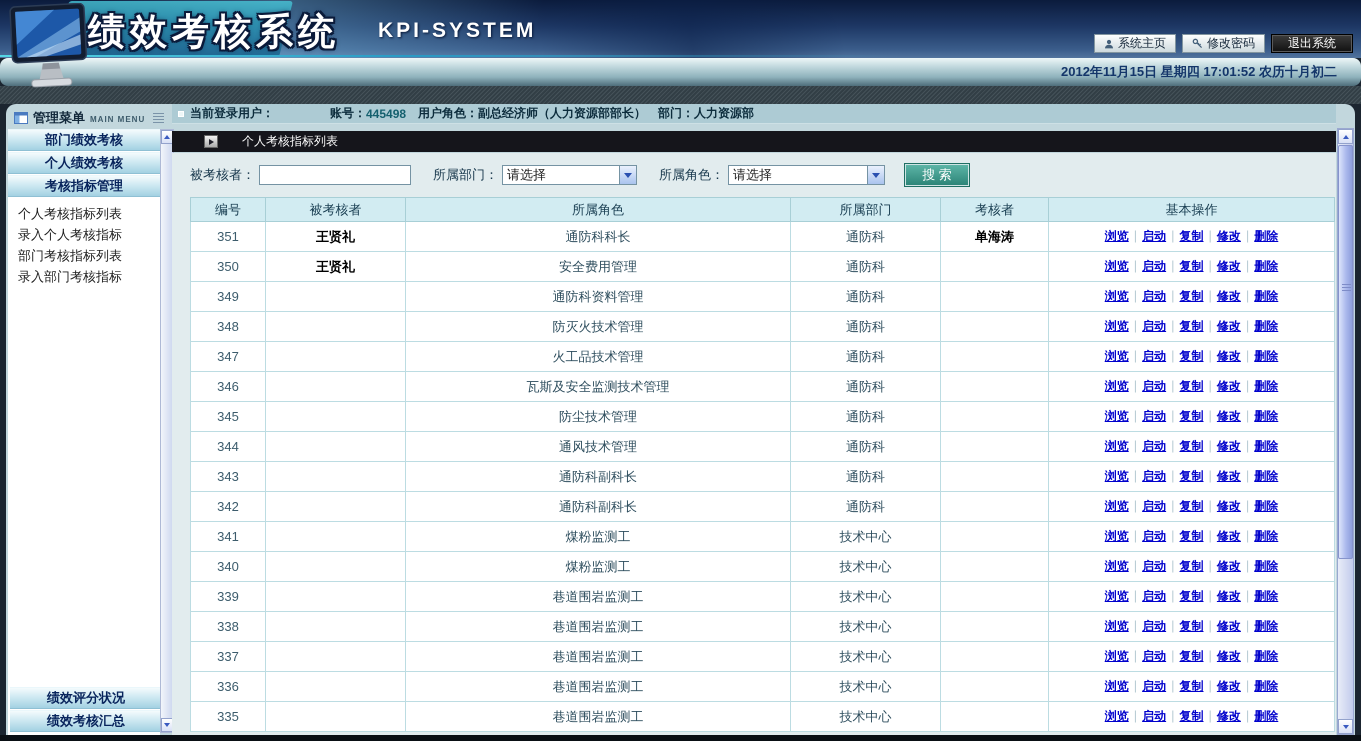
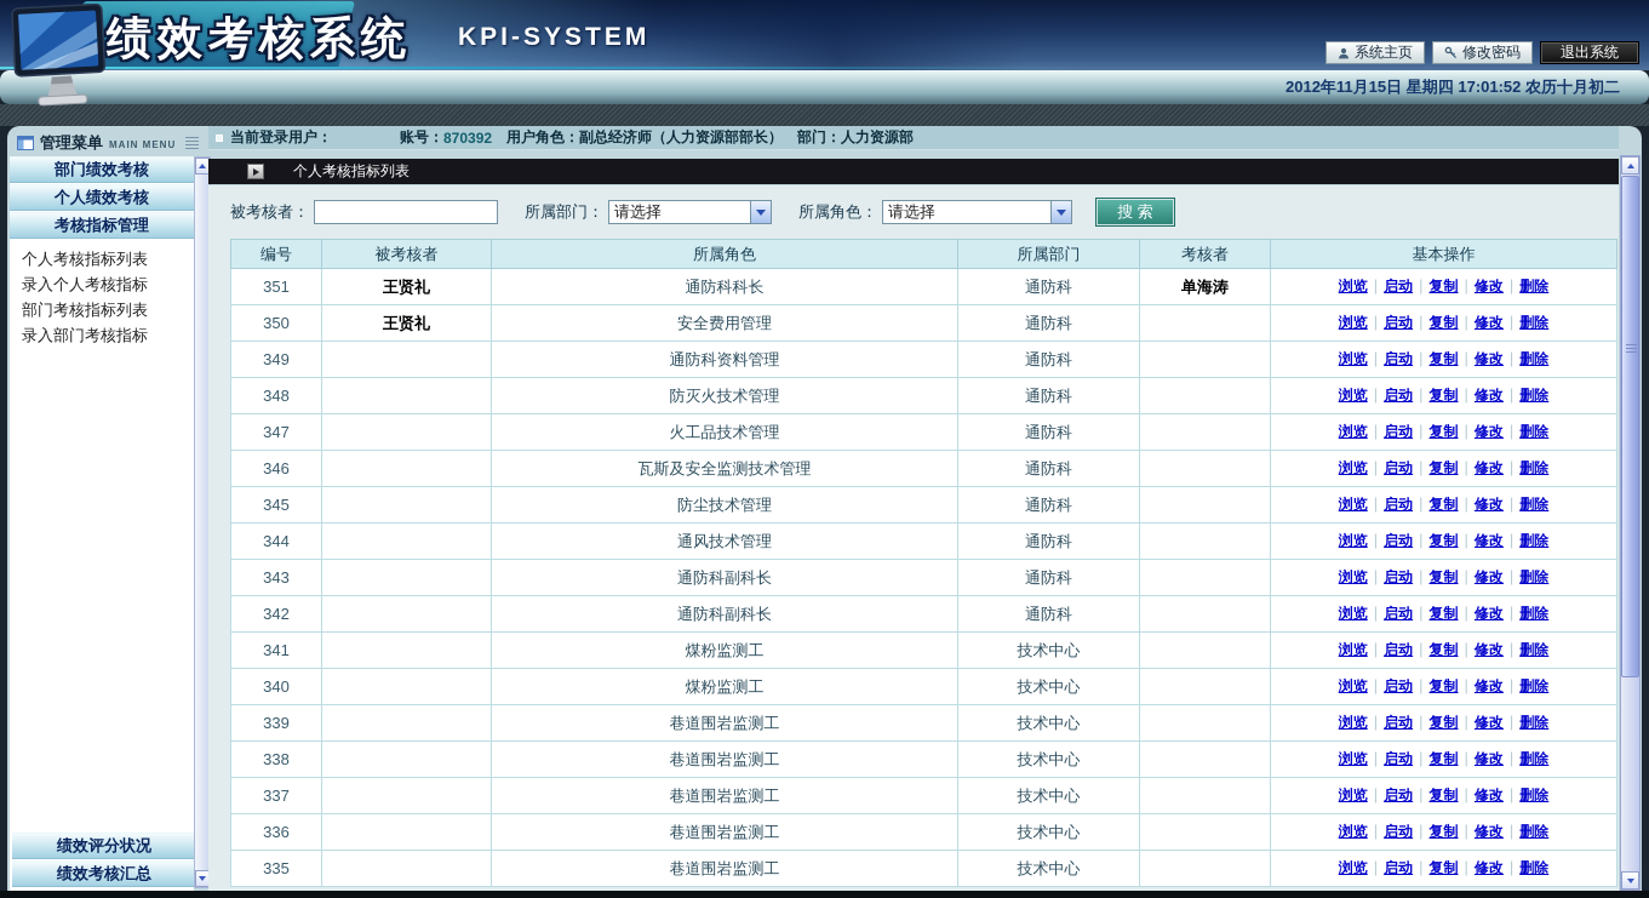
  绩效考核系统
  KPI-SYSTEM
  系统主页
  修改密码
  退出系统
  2012年11月15日 星期四 17:01:52 农历十月初二
  管理菜单
  MAIN MENU
  部门绩效考核
  个人绩效考核
  考核指标管理
  个人考核指标列表
  录入个人考核指标
  部门考核指标列表
  录入部门考核指标
  绩效评分状况
  绩效考核汇总
  当前登录用户：
  账号：
- 445498
+ 870392
  用户角色：
  副总经济师（人力资源部部长）
  部门：
  人力资源部
  个人考核指标列表
  被考核者：
  所属部门：
  请选择
  所属角色：
  请选择
  搜 索
  编号	被考核者	所属角色	所属部门	考核者	基本操作
  351	王贤礼	通防科科长	通防科	单海涛	浏览 | 启动 | 复制 | 修改 | 删除
  350	王贤礼	安全费用管理	通防科		浏览 | 启动 | 复制 | 修改 | 删除
  349		通防科资料管理	通防科		浏览 | 启动 | 复制 | 修改 | 删除
  348		防灭火技术管理	通防科		浏览 | 启动 | 复制 | 修改 | 删除
  347		火工品技术管理	通防科		浏览 | 启动 | 复制 | 修改 | 删除
  346		瓦斯及安全监测技术管理	通防科		浏览 | 启动 | 复制 | 修改 | 删除
  345		防尘技术管理	通防科		浏览 | 启动 | 复制 | 修改 | 删除
  344		通风技术管理	通防科		浏览 | 启动 | 复制 | 修改 | 删除
  343		通防科副科长	通防科		浏览 | 启动 | 复制 | 修改 | 删除
  342		通防科副科长	通防科		浏览 | 启动 | 复制 | 修改 | 删除
  341		煤粉监测工	技术中心		浏览 | 启动 | 复制 | 修改 | 删除
  340		煤粉监测工	技术中心		浏览 | 启动 | 复制 | 修改 | 删除
  339		巷道围岩监测工	技术中心		浏览 | 启动 | 复制 | 修改 | 删除
  338		巷道围岩监测工	技术中心		浏览 | 启动 | 复制 | 修改 | 删除
  337		巷道围岩监测工	技术中心		浏览 | 启动 | 复制 | 修改 | 删除
  336		巷道围岩监测工	技术中心		浏览 | 启动 | 复制 | 修改 | 删除
  335		巷道围岩监测工	技术中心		浏览 | 启动 | 复制 | 修改 | 删除
